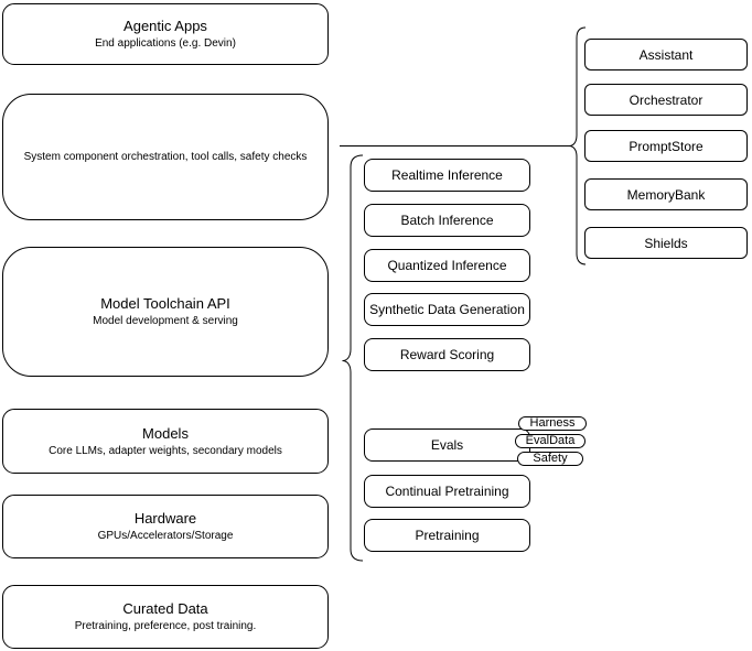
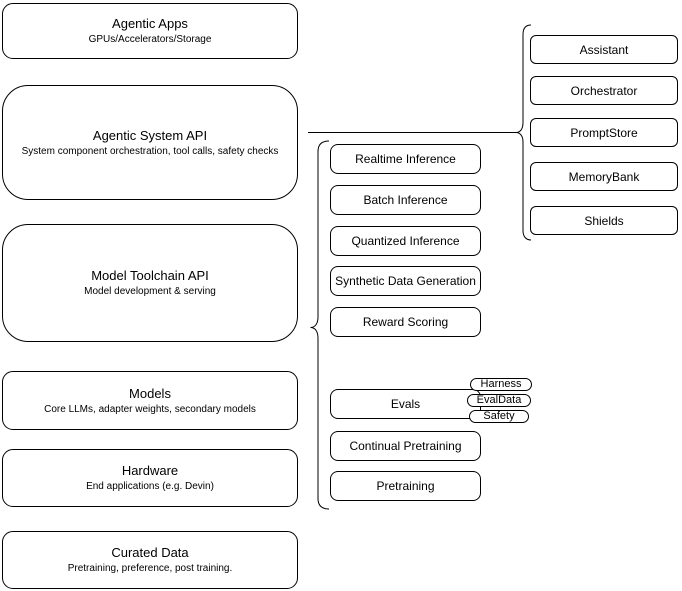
  Agentic Apps
- End applications (e.g. Devin)
+ GPUs/Accelerators/Storage
+ Agentic System API
  System component orchestration, tool calls, safety checks
  Model Toolchain API
  Model development & serving
  Models
  Core LLMs, adapter weights, secondary models
  Hardware
- GPUs/Accelerators/Storage
+ End applications (e.g. Devin)
  Curated Data
  Pretraining, preference, post training.
  Realtime Inference
  Batch Inference
  Quantized Inference
  Synthetic Data Generation
  Reward Scoring
  Evals
  Continual Pretraining
  Pretraining
  Harness
  EvalData
  Safety
  Assistant
  Orchestrator
  PromptStore
  MemoryBank
  Shields
